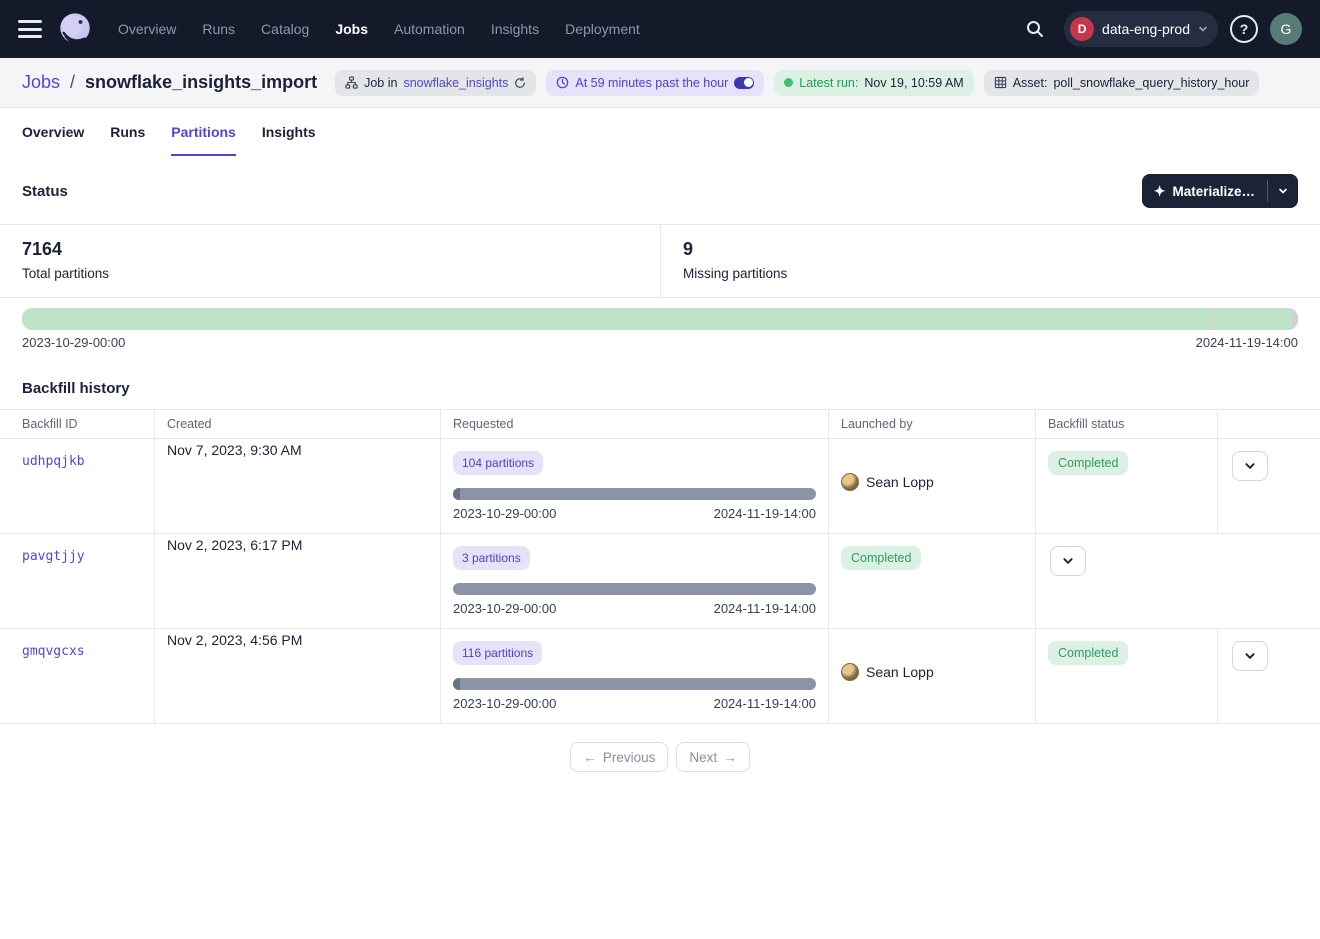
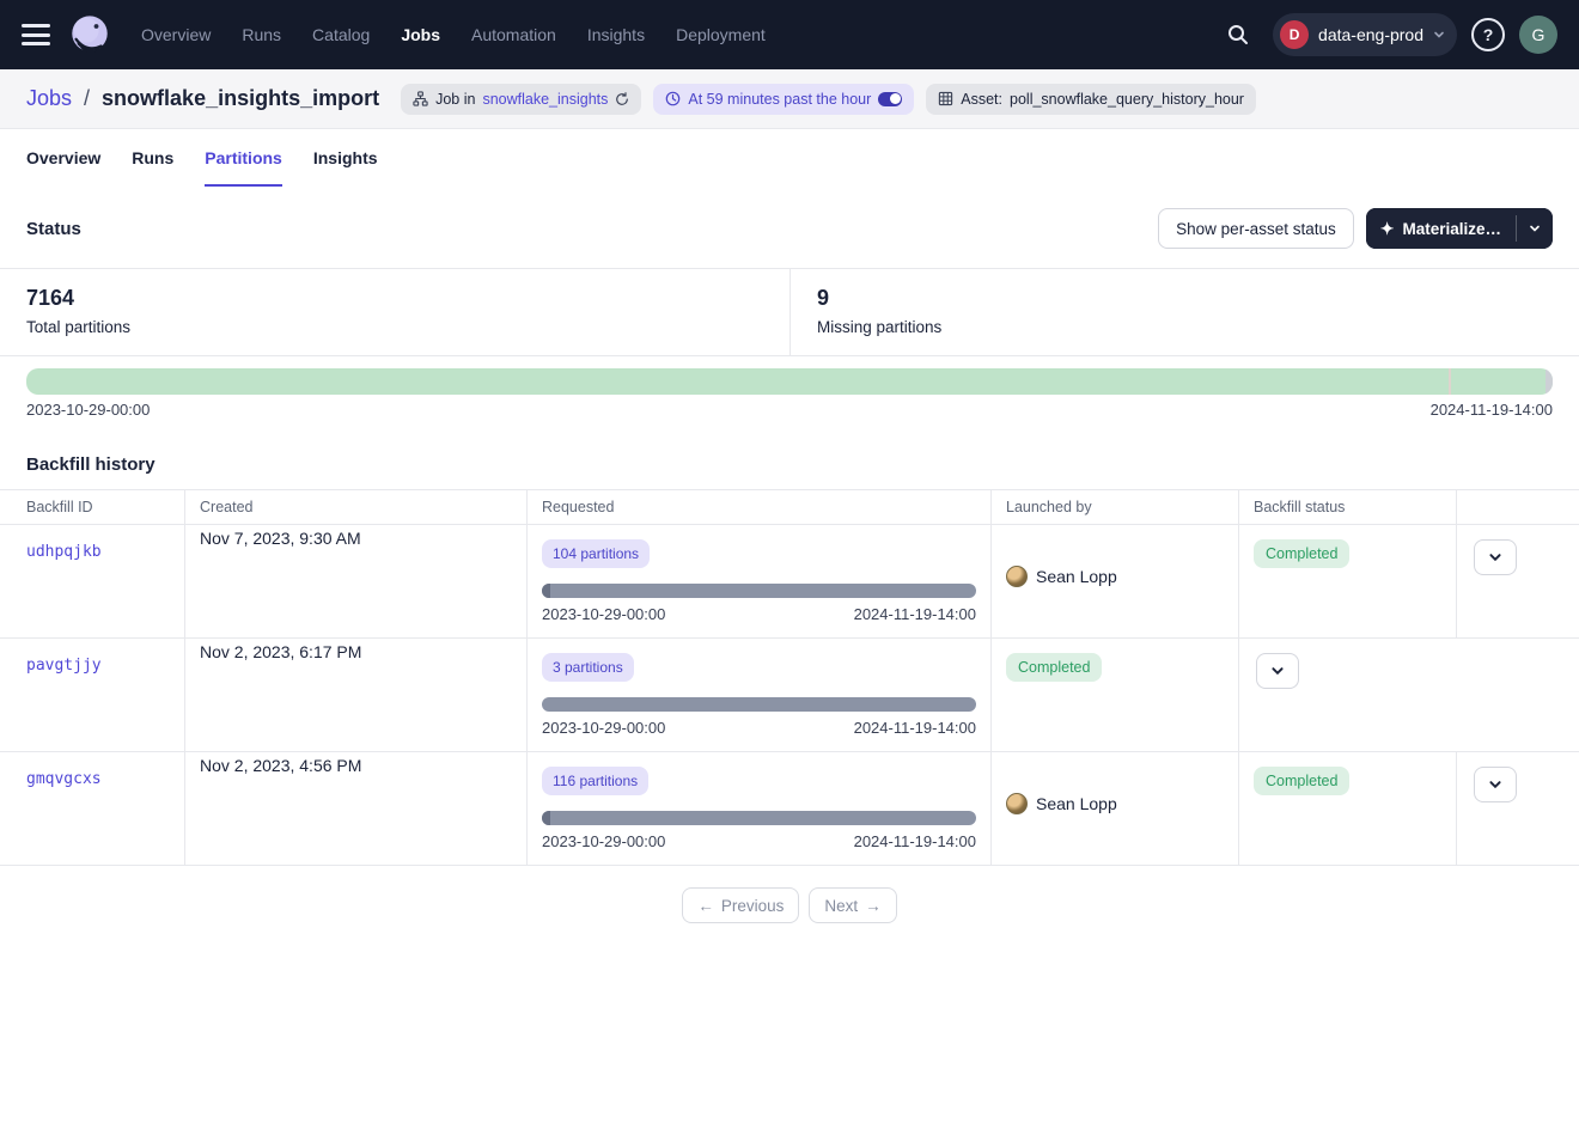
  Overview
  Runs
  Catalog
  Jobs
  Automation
  Insights
  Deployment
  D
  data-eng-prod
  ?
  G
  Jobs
  /
  snowflake_insights_import
  Job in
  snowflake_insights
  At 59 minutes past the hour
- Latest run:
- Nov 19, 10:59 AM
  Asset:
  poll_snowflake_query_history_hour
  Overview
  Runs
  Partitions
  Insights
  Status
+ Show per-asset status
  ✦
  Materialize…
  7164
  Total partitions
  9
  Missing partitions
  2023-10-29-00:00
  2024-11-19-14:00
  Backfill history
  Backfill ID
  Created
  Requested
  Launched by
  Backfill status
  udhpqjkb
  Nov 7, 2023, 9:30 AM
  104 partitions
  2023-10-29-00:00
  2024-11-19-14:00
  Sean Lopp
  Completed
  pavgtjjy
  Nov 2, 2023, 6:17 PM
  3 partitions
  2023-10-29-00:00
  2024-11-19-14:00
  Completed
  gmqvgcxs
  Nov 2, 2023, 4:56 PM
  116 partitions
  2023-10-29-00:00
  2024-11-19-14:00
  Sean Lopp
  Completed
  ←
  Previous
  Next
  →
